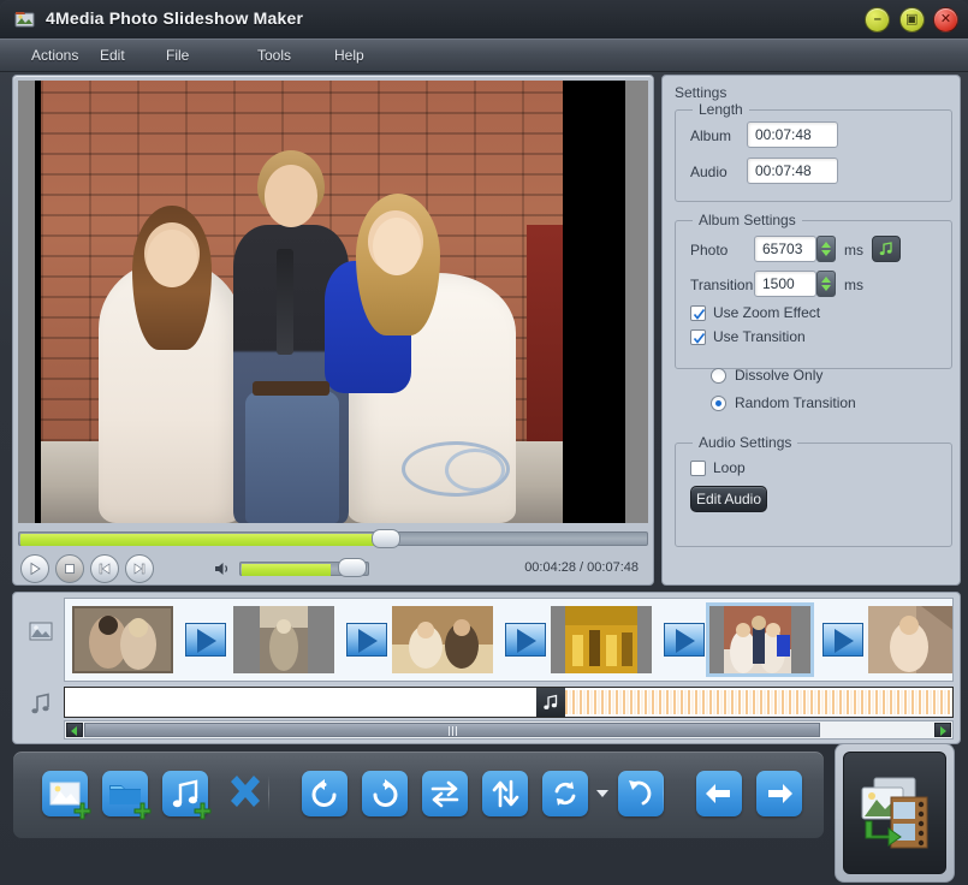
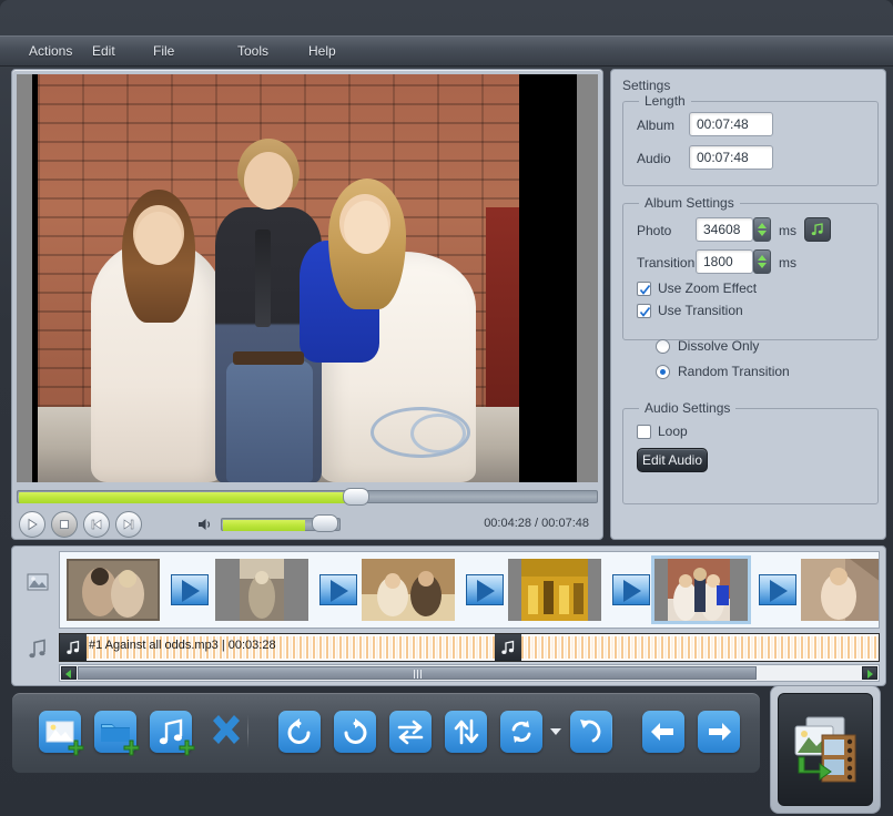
- 4Media Photo Slideshow Maker
- –
- ▣
- ✕
  Actions
  Edit
  File
  Tools
  Help
  00:04:28 / 00:07:48
  Settings
  Length
  Album
  00:07:48
  Audio
  00:07:48
  Album Settings
  Photo
- 65703
+ 34608
  ms
  Transition
- 1500
+ 1800
  ms
  Use Zoom Effect
  Use Transition
  Dissolve Only
  Random Transition
  Audio Settings
  Loop
  Edit Audio
+ #1 Against all odds.mp3 | 00:03:28
